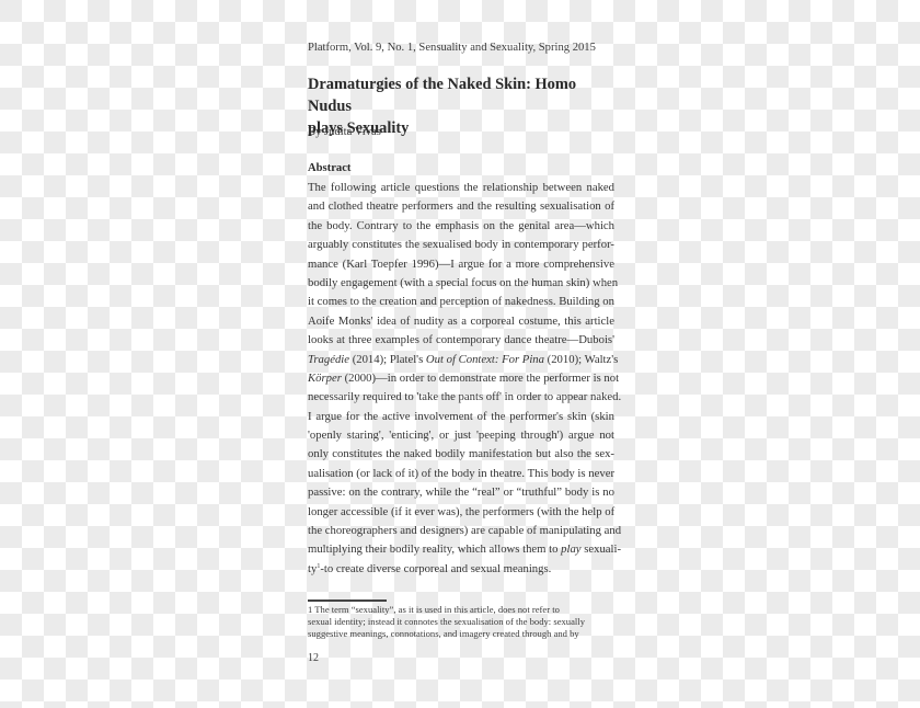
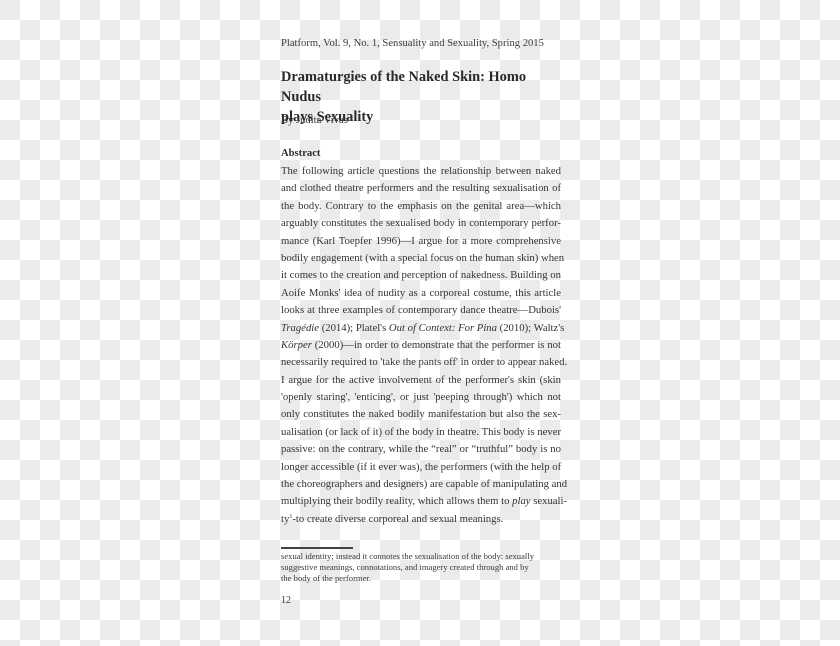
  Platform, Vol. 9, No. 1, Sensuality and Sexuality, Spring 2015
  Dramaturgies of the Naked Skin: Homo Nudus
  plays Sexuality
  By Judita Vivas
  Abstract
  The following article questions the relationship between naked
  and clothed theatre performers and the resulting sexualisation of
  the body. Contrary to the emphasis on the genital area—which
  arguably constitutes the sexualised body in contemporary perfor-
  mance (Karl Toepfer 1996)—I argue for a more comprehensive
  bodily engagement (with a special focus on the human skin) when
  it comes to the creation and perception of nakedness. Building on
  Aoife Monks' idea of nudity as a corporeal costume, this article
  looks at three examples of contemporary dance theatre—Dubois'
  Tragédie (2014); Platel's Out of Context: For Pina (2010); Waltz's
- Körper (2000)—in order to demonstrate more the performer is not
+ Körper (2000)—in order to demonstrate that the performer is not
  necessarily required to 'take the pants off' in order to appear naked.
  I argue for the active involvement of the performer's skin (skin
- 'openly staring', 'enticing', or just 'peeping through') argue not
+ 'openly staring', 'enticing', or just 'peeping through') which not
  only constitutes the naked bodily manifestation but also the sex-
  ualisation (or lack of it) of the body in theatre. This body is never
  passive: on the contrary, while the “real” or “truthful” body is no
  longer accessible (if it ever was), the performers (with the help of
  the choreographers and designers) are capable of manipulating and
  multiplying their bodily reality, which allows them to play sexuali-
  ty -to create diverse corporeal and sexual meanings.
- 1 The term “sexuality”, as it is used in this article, does not refer to
  sexual identity; instead it connotes the sexualisation of the body: sexually
  suggestive meanings, connotations, and imagery created through and by
+ the body of the performer.
  12
